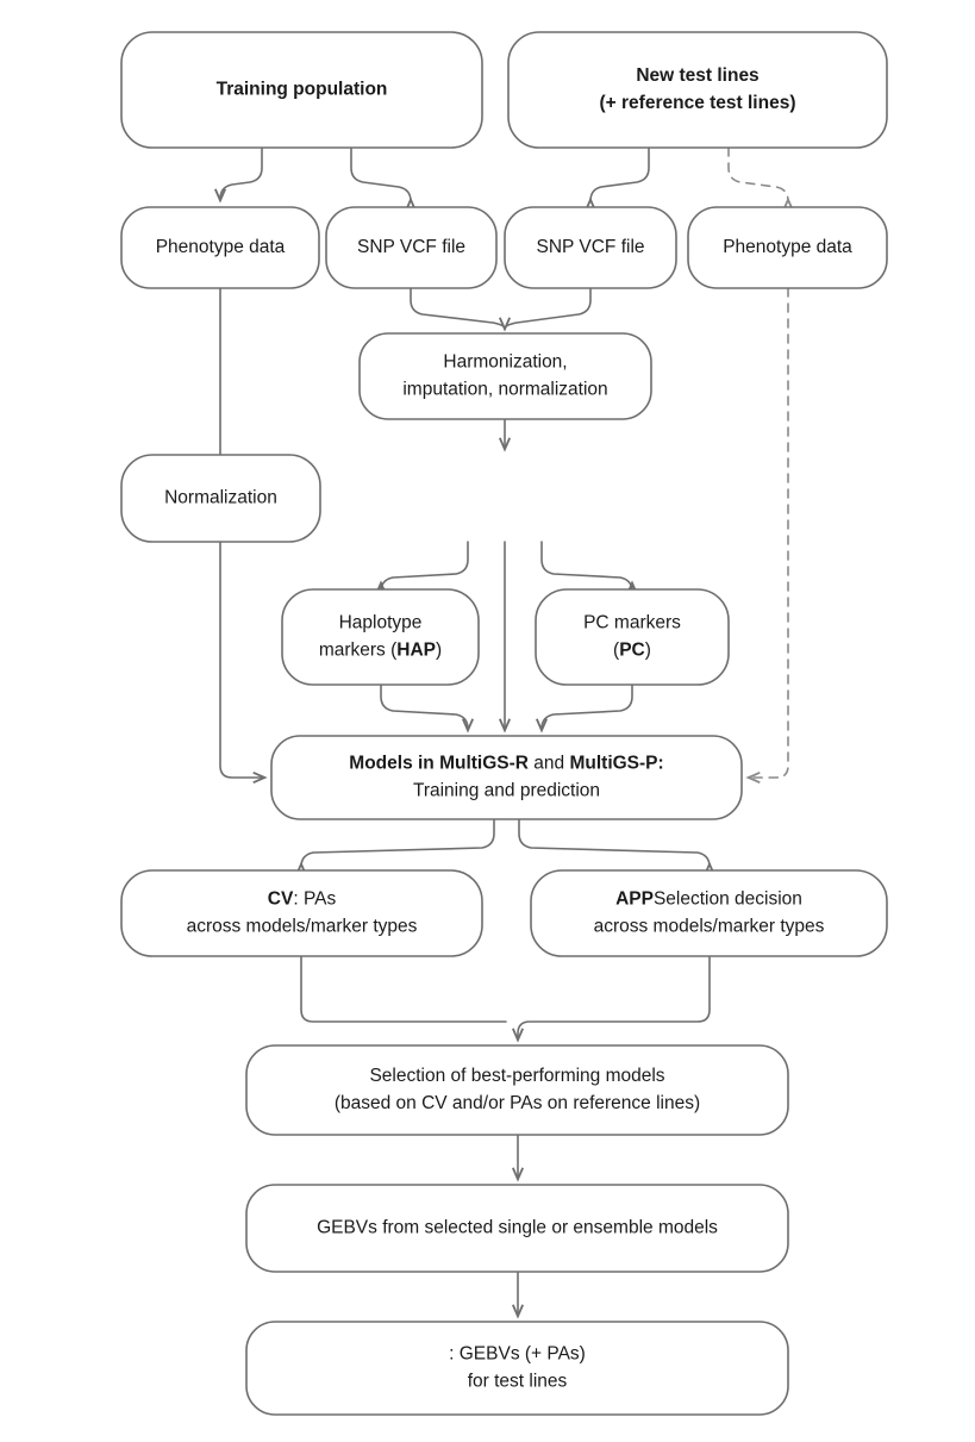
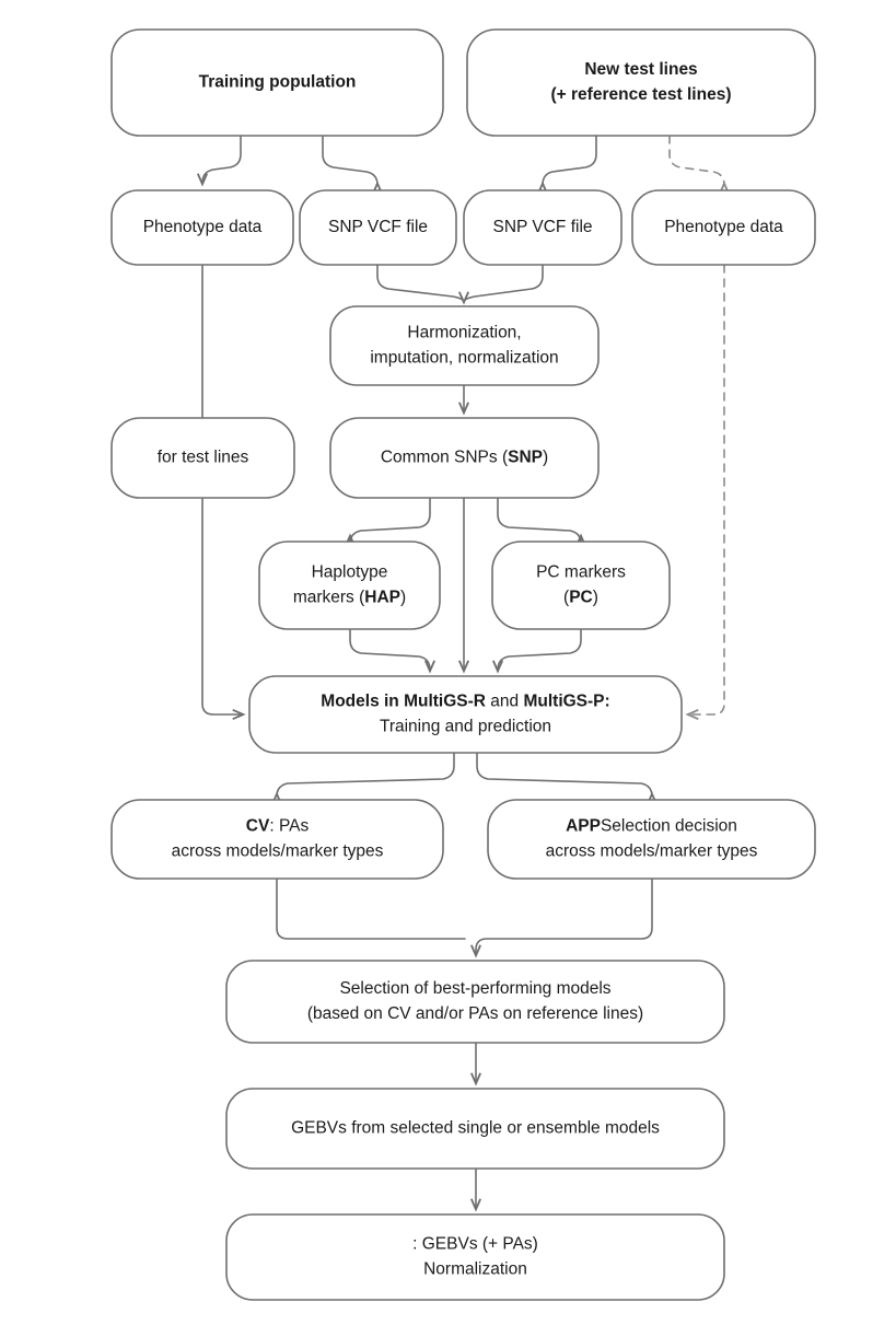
  Training population
  New test lines
  (+ reference test lines)
  Phenotype data
  SNP VCF file
  SNP VCF file
  Phenotype data
  Harmonization,
  imputation, normalization
- Normalization
+ for test lines
+ Common SNPs (SNP)
  Haplotype
  markers (HAP)
  PC markers
  (PC)
  Models in MultiGS-R and MultiGS-P:
  Training and prediction
  CV: PAs
  across models/marker types
  APPSelection decision
  across models/marker types
  Selection of best-performing models
  (based on CV and/or PAs on reference lines)
  GEBVs from selected single or ensemble models
  : GEBVs (+ PAs)
- for test lines
+ Normalization
